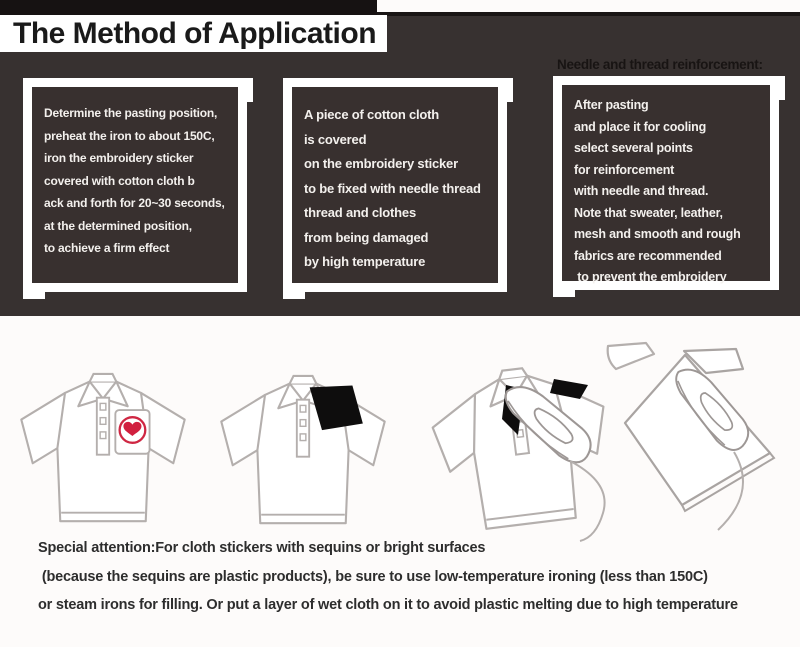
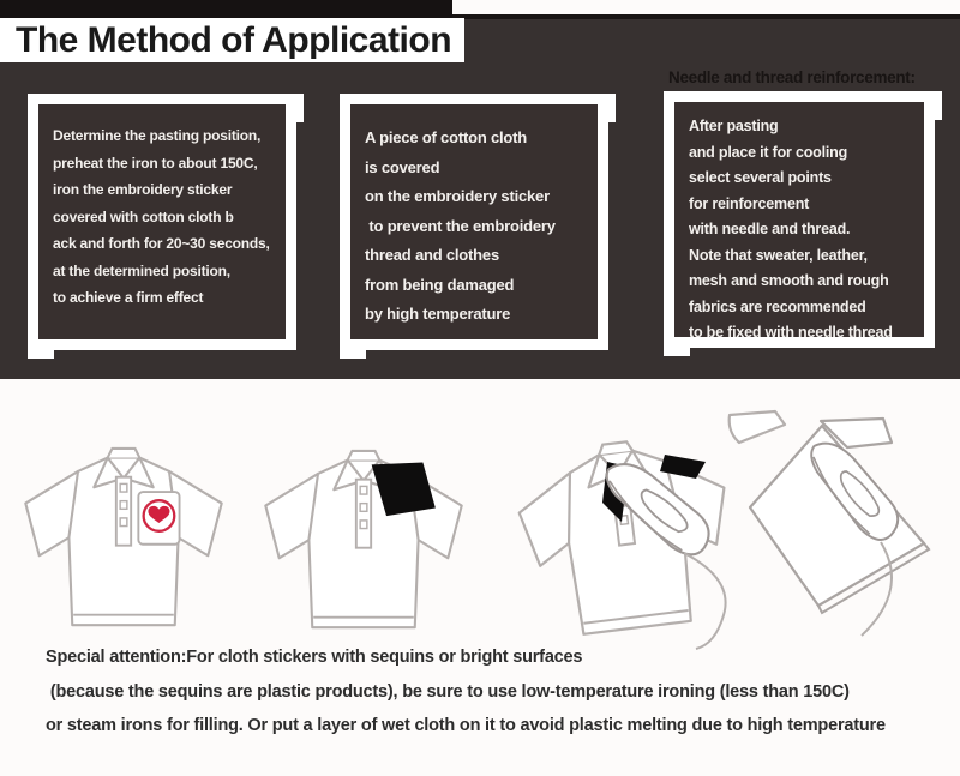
  The Method of Application
  Determine the pasting position,
  preheat the iron to about 150C,
  iron the embroidery sticker
  covered with cotton cloth b
  ack and forth for 20~30 seconds,
  at the determined position,
  to achieve a firm effect
  A piece of cotton cloth
  is covered
  on the embroidery sticker
- to be fixed with needle thread
+ to prevent the embroidery
  thread and clothes
  from being damaged
  by high temperature
  Needle and thread reinforcement:
  After pasting
  and place it for cooling
  select several points
  for reinforcement
  with needle and thread.
  Note that sweater, leather,
  mesh and smooth and rough
  fabrics are recommended
- to prevent the embroidery
+ to be fixed with needle thread
  Special attention:For cloth stickers with sequins or bright surfaces
  (because the sequins are plastic products), be sure to use low-temperature ironing (less than 150C)
  or steam irons for filling. Or put a layer of wet cloth on it to avoid plastic melting due to high temperature
